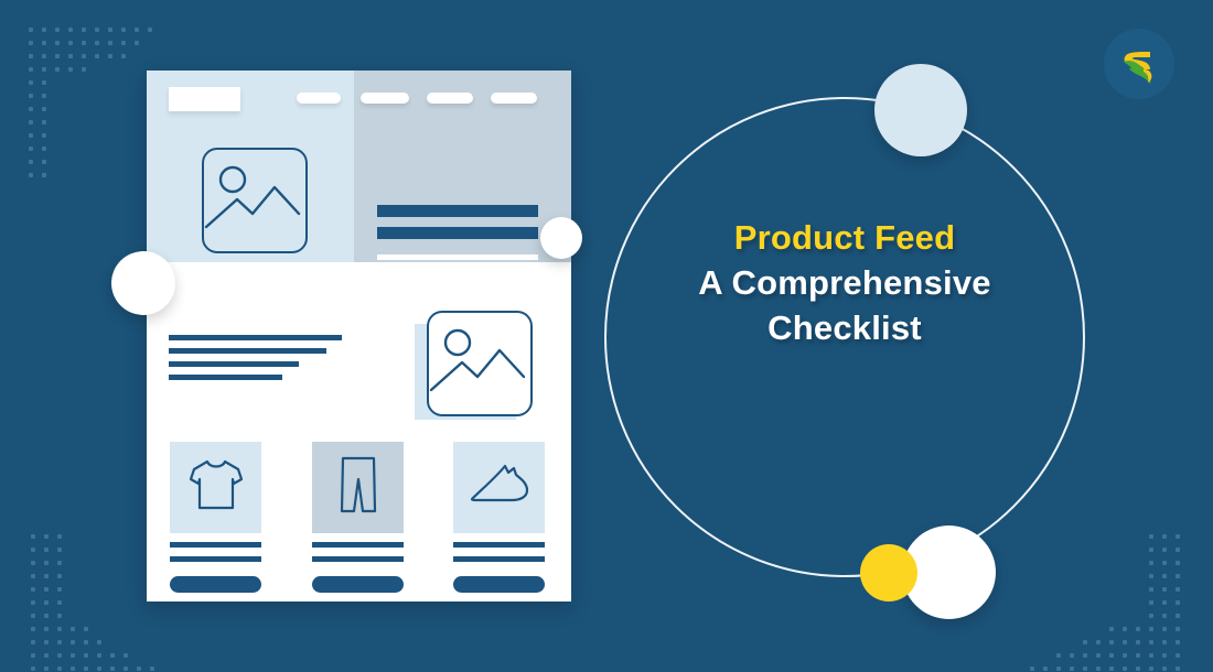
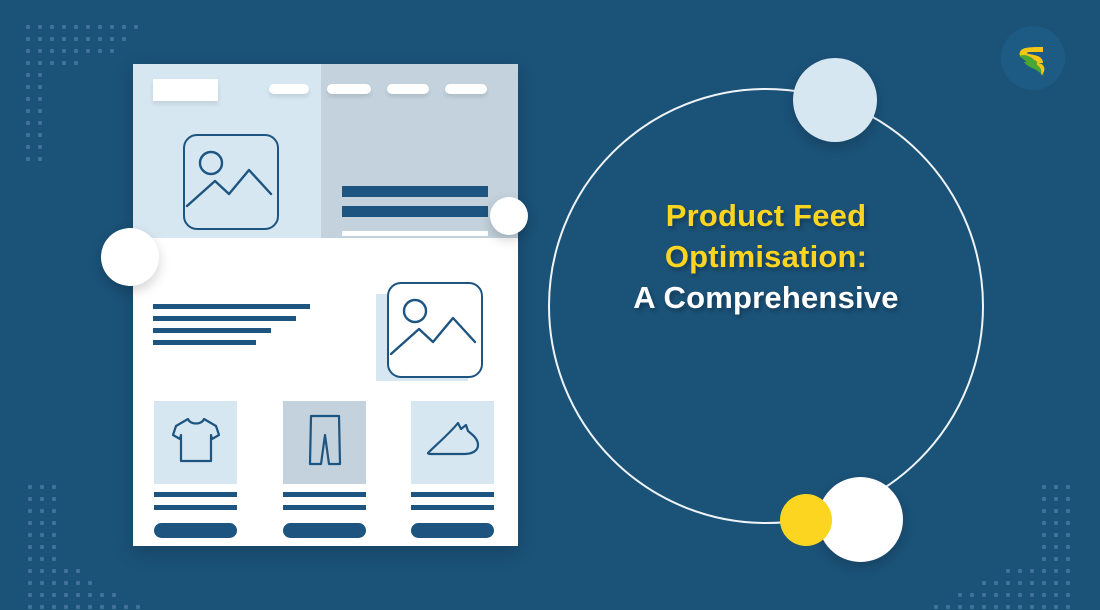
  Product Feed
+ Optimisation:
  A Comprehensive
- Checklist
